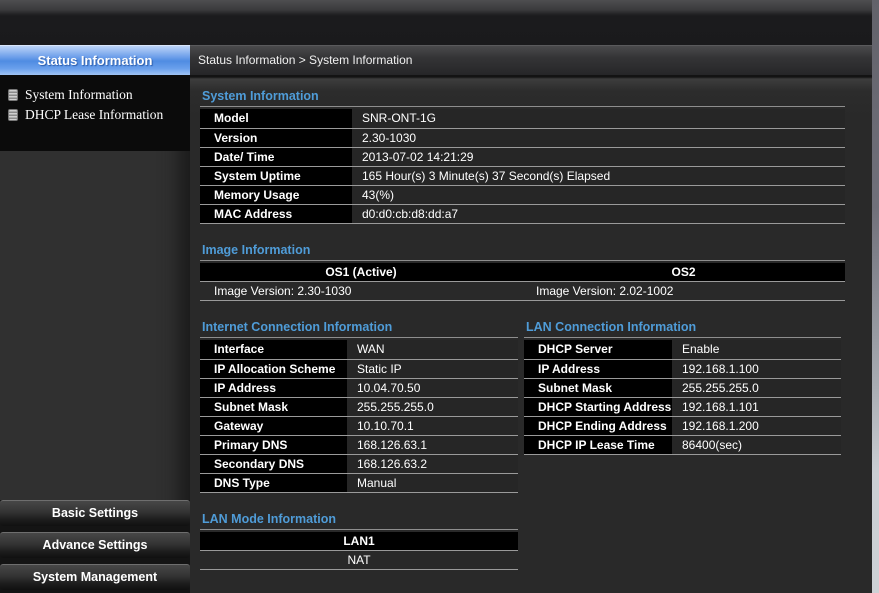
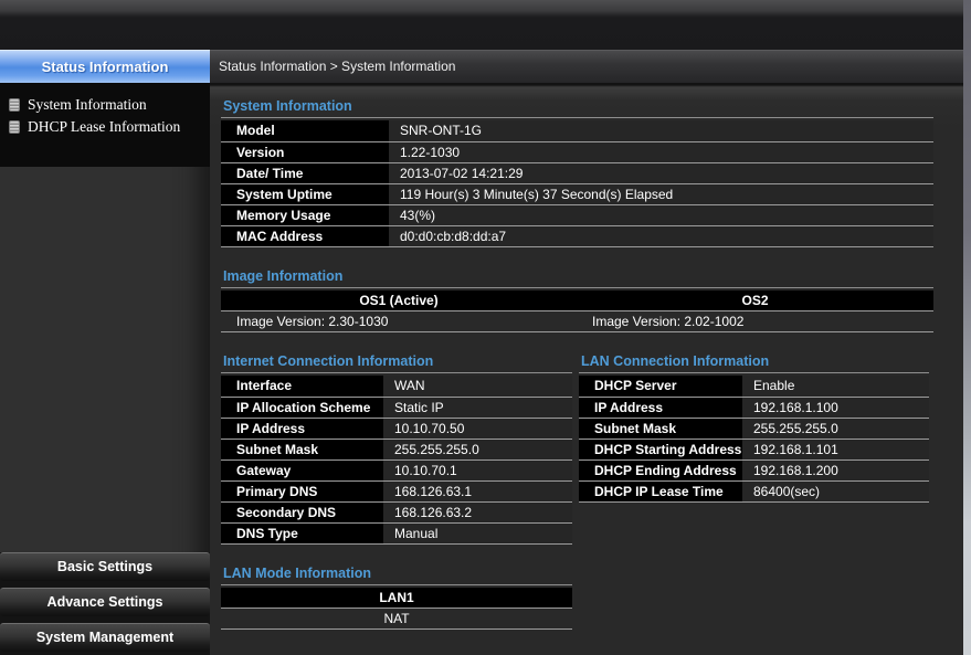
  Status Information
  System Information
  DHCP Lease Information
  Basic Settings
  Advance Settings
  System Management
  Status Information > System Information
  System Information
  Model	SNR-ONT-1G
- Version	2.30-1030
+ Version	1.22-1030
  Date/ Time	2013-07-02 14:21:29
- System Uptime	165 Hour(s) 3 Minute(s) 37 Second(s) Elapsed
+ System Uptime	119 Hour(s) 3 Minute(s) 37 Second(s) Elapsed
  Memory Usage	43(%)
  MAC Address	d0:d0:cb:d8:dd:a7
  Image Information
  OS1 (Active)	OS2
  Image Version: 2.30-1030	Image Version: 2.02-1002
  Internet Connection Information
  Interface	WAN
  IP Allocation Scheme	Static IP
- IP Address	10.04.70.50
+ IP Address	10.10.70.50
  Subnet Mask	255.255.255.0
  Gateway	10.10.70.1
  Primary DNS	168.126.63.1
  Secondary DNS	168.126.63.2
  DNS Type	Manual
  LAN Connection Information
  DHCP Server	Enable
  IP Address	192.168.1.100
  Subnet Mask	255.255.255.0
  DHCP Starting Address	192.168.1.101
  DHCP Ending Address	192.168.1.200
  DHCP IP Lease Time	86400(sec)
  LAN Mode Information
  LAN1
  NAT
